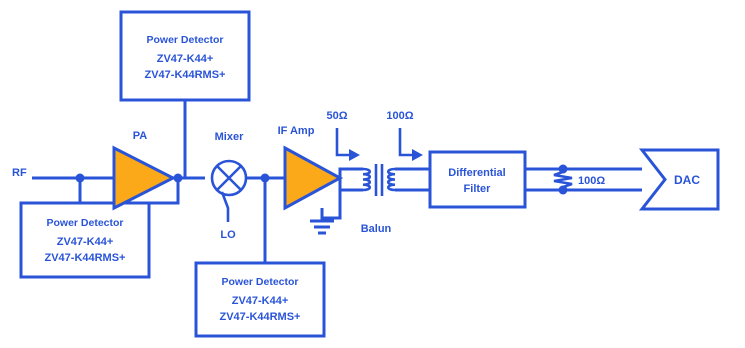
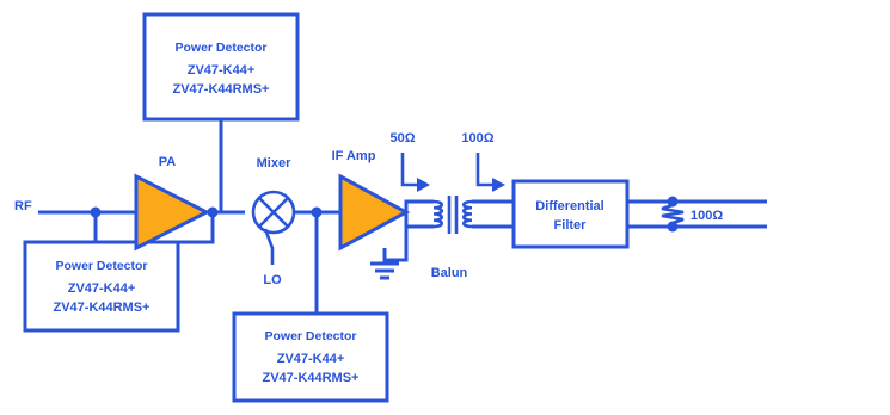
  Power Detector
  ZV47-K44+
  ZV47-K44RMS+
  RF
  Power Detector
  ZV47-K44+
  ZV47-K44RMS+
  PA
  Mixer
  LO
  Power Detector
  ZV47-K44+
  ZV47-K44RMS+
  IF Amp
  50Ω
  100Ω
  Balun
  Differential
  Filter
  100Ω
- DAC
